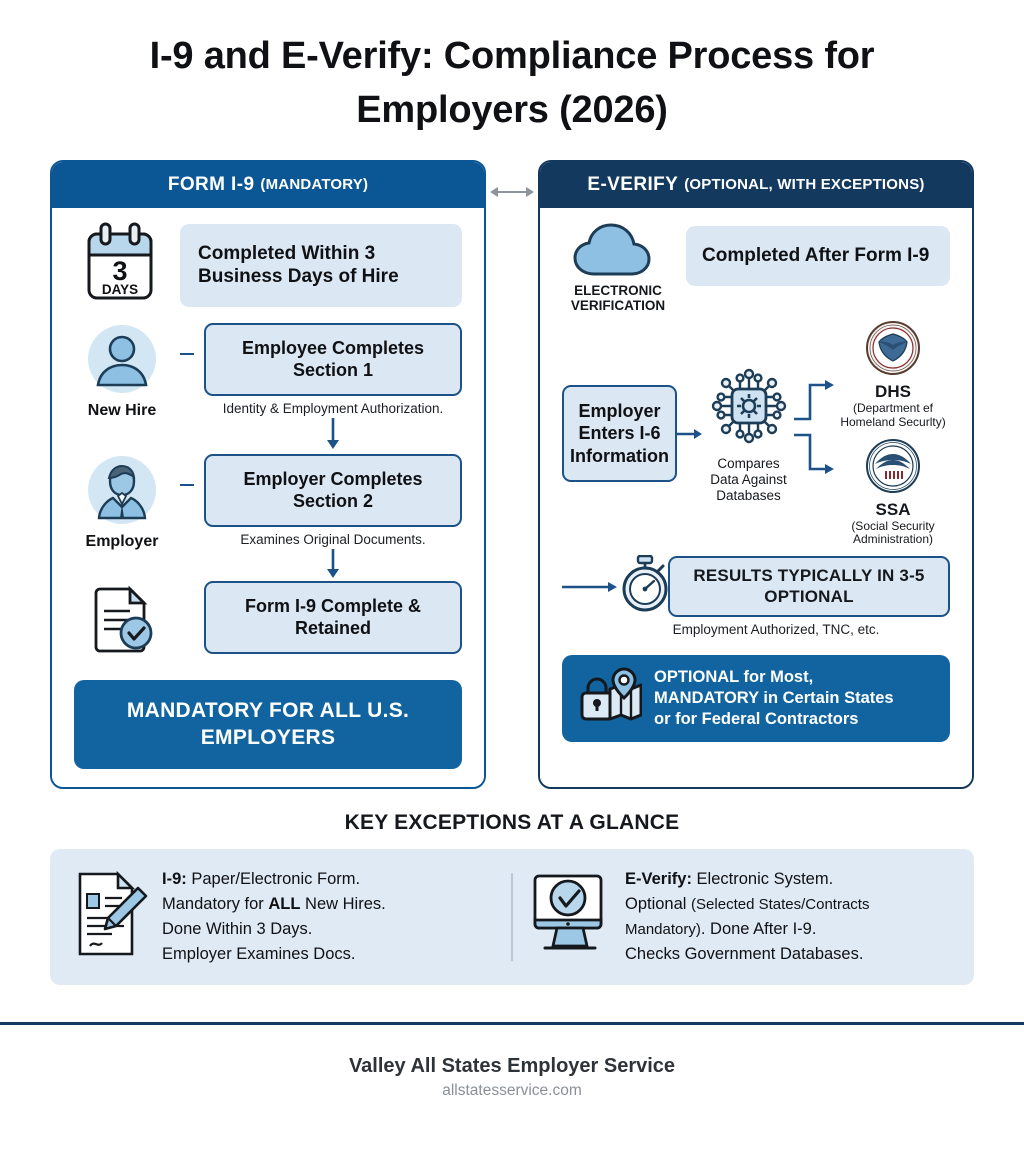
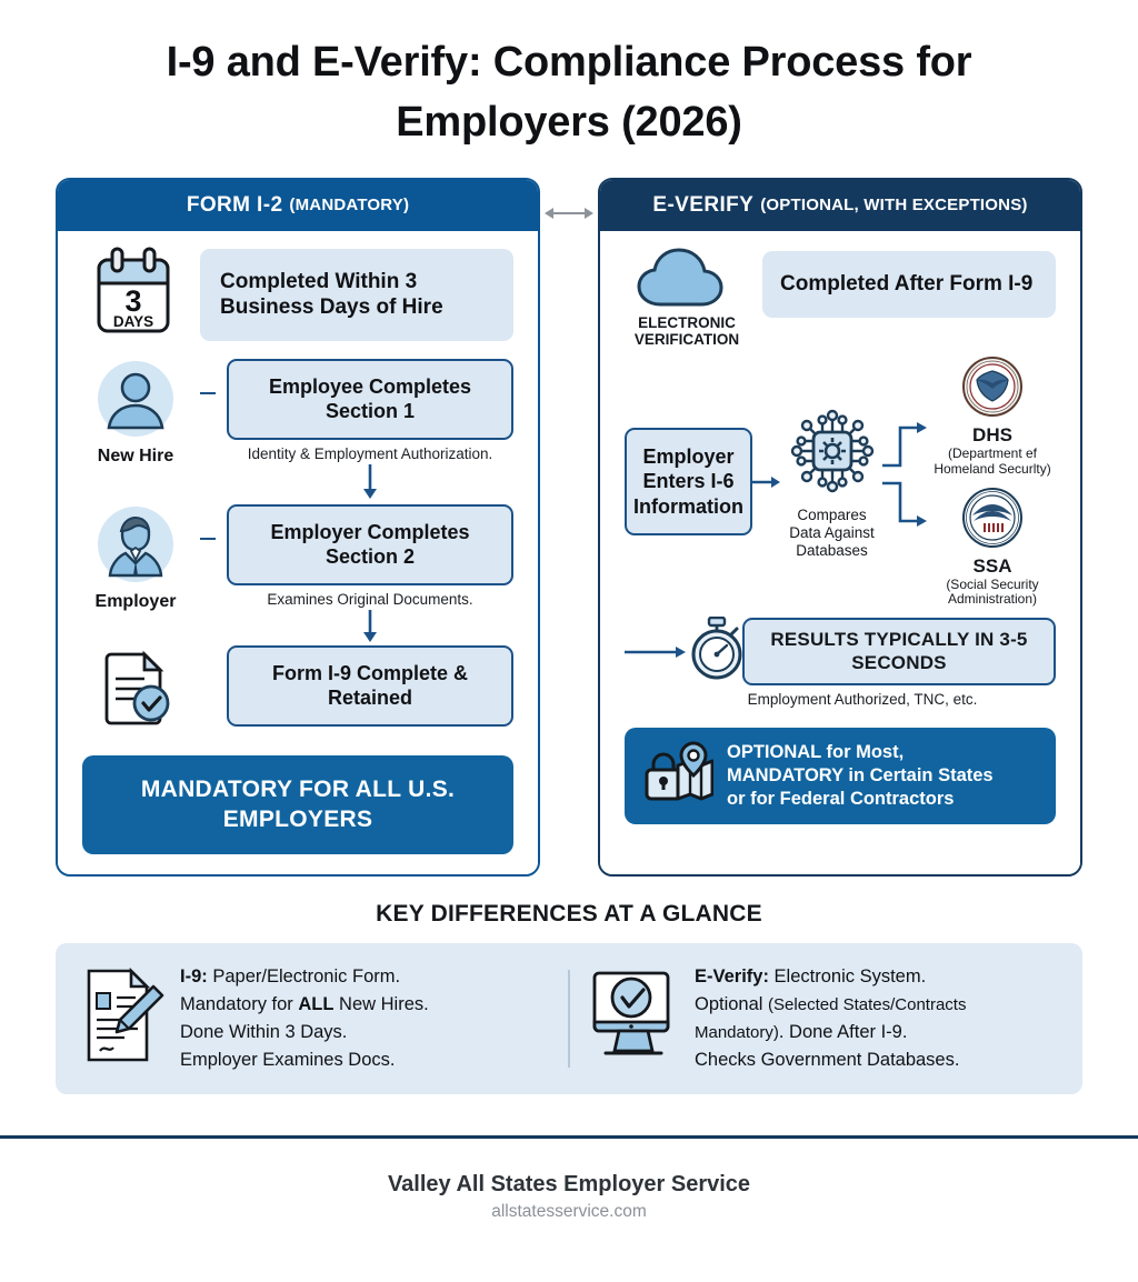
  I-9 and E-Verify: Compliance Process for Employers (2026)
- FORM I-9
+ FORM I-2
  (MANDATORY)
  3
  DAYS
  Completed Within 3 Business Days of Hire
  New Hire
  Employee Completes Section 1
  Identity & Employment Authorization.
  Employer
  Employer Completes Section 2
  Examines Original Documents.
  Form I-9 Complete & Retained
  MANDATORY FOR ALL U.S. EMPLOYERS
  E-VERIFY
  (OPTIONAL, WITH EXCEPTIONS)
  ELECTRONIC
  VERIFICATION
  Completed After Form I-9
  Employer Enters I-6 Information
  Compares Data Against Databases
  DHS
  (Department ef Homeland Securlty)
  SSA
  (Social Security Administration)
- RESULTS TYPICALLY IN 3-5 OPTIONAL
+ RESULTS TYPICALLY IN 3-5 SECONDS
  Employment Authorized, TNC, etc.
  OPTIONAL for Most,
  MANDATORY in Certain States
  or for Federal Contractors
- KEY EXCEPTIONS AT A GLANCE
+ KEY DIFFERENCES AT A GLANCE
  I-9: Paper/Electronic Form.
  Mandatory for ALL New Hires.
  Done Within 3 Days.
  Employer Examines Docs.
  E-Verify: Electronic System.
  Optional (Selected States/Contracts
  Mandatory). Done After I-9.
  Checks Government Databases.
  Valley All States Employer Service
  allstatesservice.com
